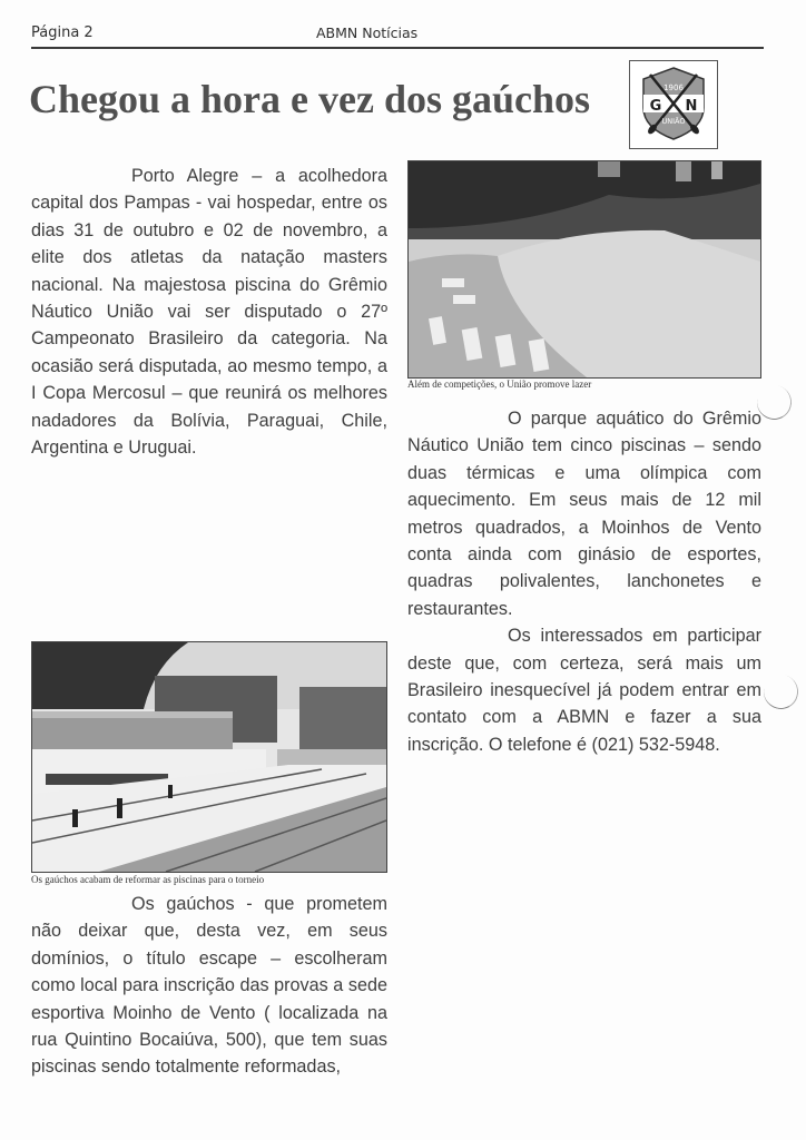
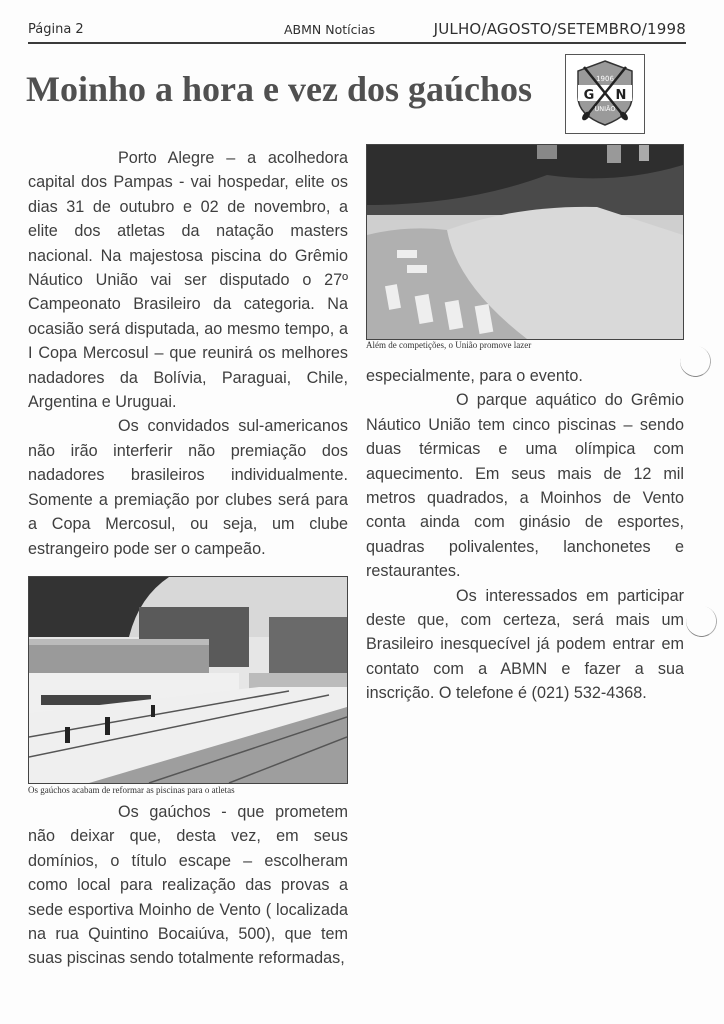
  Página 2
  ABMN Notícias
+ JULHO/AGOSTO/SETEMBRO/1998
- Chegou a hora e vez dos gaúchos
+ Moinho a hora e vez dos gaúchos
  1906
  G
  N
  UNIÃO
- Porto Alegre – a acolhedora capital dos Pampas - vai hospedar, entre os dias 31 de outubro e 02 de novembro, a elite dos atletas da natação masters nacional. Na majestosa piscina do Grêmio Náutico União vai ser disputado o 27º Campeonato Brasileiro da categoria. Na ocasião será disputada, ao mesmo tempo, a I Copa Mercosul – que reunirá os melhores nadadores da Bolívia, Paraguai, Chile, Argentina e Uruguai.
+ Porto Alegre – a acolhedora capital dos Pampas - vai hospedar, elite os dias 31 de outubro e 02 de novembro, a elite dos atletas da natação masters nacional. Na majestosa piscina do Grêmio Náutico União vai ser disputado o 27º Campeonato Brasileiro da categoria. Na ocasião será disputada, ao mesmo tempo, a I Copa Mercosul – que reunirá os melhores nadadores da Bolívia, Paraguai, Chile, Argentina e Uruguai.
+ Os convidados sul-americanos não irão interferir não premiação dos nadadores brasileiros individualmente. Somente a premiação por clubes será para a Copa Mercosul, ou seja, um clube estrangeiro pode ser o campeão.
  Além de competições, o União promove lazer
+ especialmente, para o evento.
  O parque aquático do Grêmio Náutico União tem cinco piscinas – sendo duas térmicas e uma olímpica com aquecimento. Em seus mais de 12 mil metros quadrados, a Moinhos de Vento conta ainda com ginásio de esportes, quadras polivalentes, lanchonetes e restaurantes.
- Os interessados em participar deste que, com certeza, será mais um Brasileiro inesquecível já podem entrar em contato com a ABMN e fazer a sua inscrição. O telefone é (021) 532-5948.
+ Os interessados em participar deste que, com certeza, será mais um Brasileiro inesquecível já podem entrar em contato com a ABMN e fazer a sua inscrição. O telefone é (021) 532-4368.
- Os gaúchos acabam de reformar as piscinas para o torneio
+ Os gaúchos acabam de reformar as piscinas para o atletas
- Os gaúchos - que prometem não deixar que, desta vez, em seus domínios, o título escape – escolheram como local para inscrição das provas a sede esportiva Moinho de Vento ( localizada na rua Quintino Bocaiúva, 500), que tem suas piscinas sendo totalmente reformadas,
+ Os gaúchos - que prometem não deixar que, desta vez, em seus domínios, o título escape – escolheram como local para realização das provas a sede esportiva Moinho de Vento ( localizada na rua Quintino Bocaiúva, 500), que tem suas piscinas sendo totalmente reformadas,
